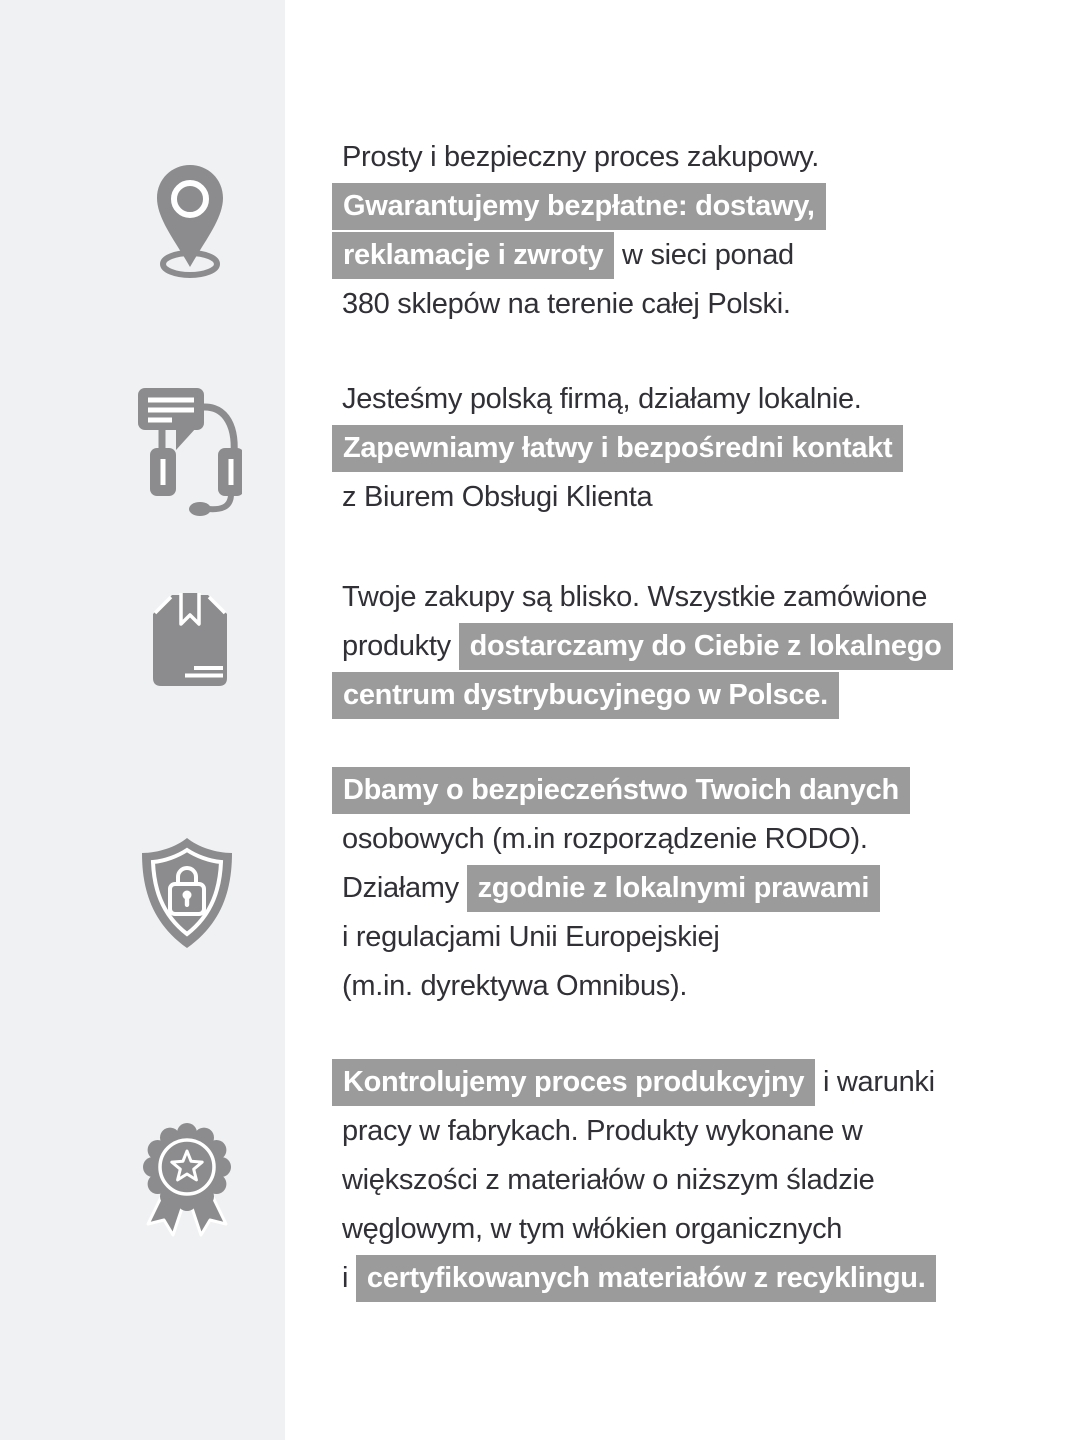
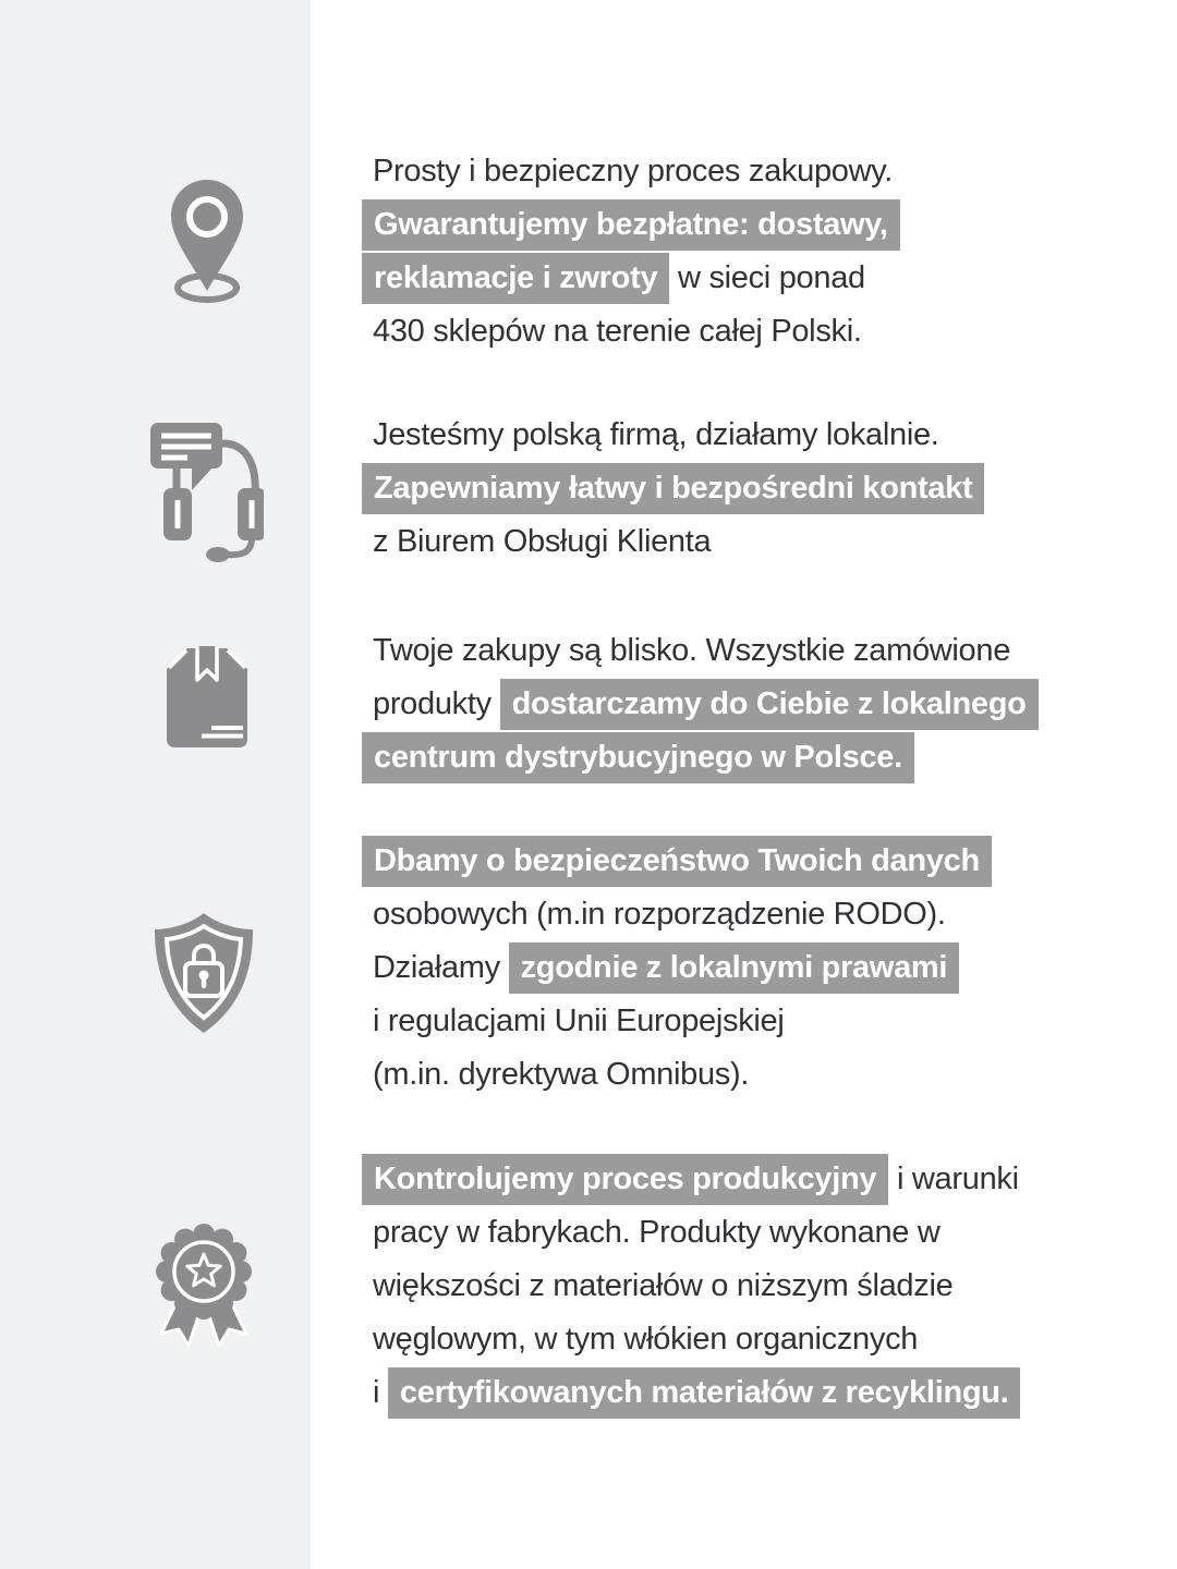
  Prosty i bezpieczny proces zakupowy.
  Gwarantujemy bezpłatne: dostawy,
  reklamacje i zwroty
  w sieci ponad
- 380 sklepów na terenie całej Polski.
+ 430 sklepów na terenie całej Polski.
  Jesteśmy polską firmą, działamy lokalnie.
  Zapewniamy łatwy i bezpośredni kontakt
  z Biurem Obsługi Klienta
  Twoje zakupy są blisko. Wszystkie zamówione
  produkty
  dostarczamy do Ciebie z lokalnego
  centrum dystrybucyjnego w Polsce.
  Dbamy o bezpieczeństwo Twoich danych
  osobowych (m.in rozporządzenie RODO).
  Działamy
  zgodnie z lokalnymi prawami
  i regulacjami Unii Europejskiej
  (m.in. dyrektywa Omnibus).
  Kontrolujemy proces produkcyjny
  i warunki
  pracy w fabrykach. Produkty wykonane w
  większości z materiałów o niższym śladzie
  węglowym, w tym włókien organicznych
  i
  certyfikowanych materiałów z recyklingu.
